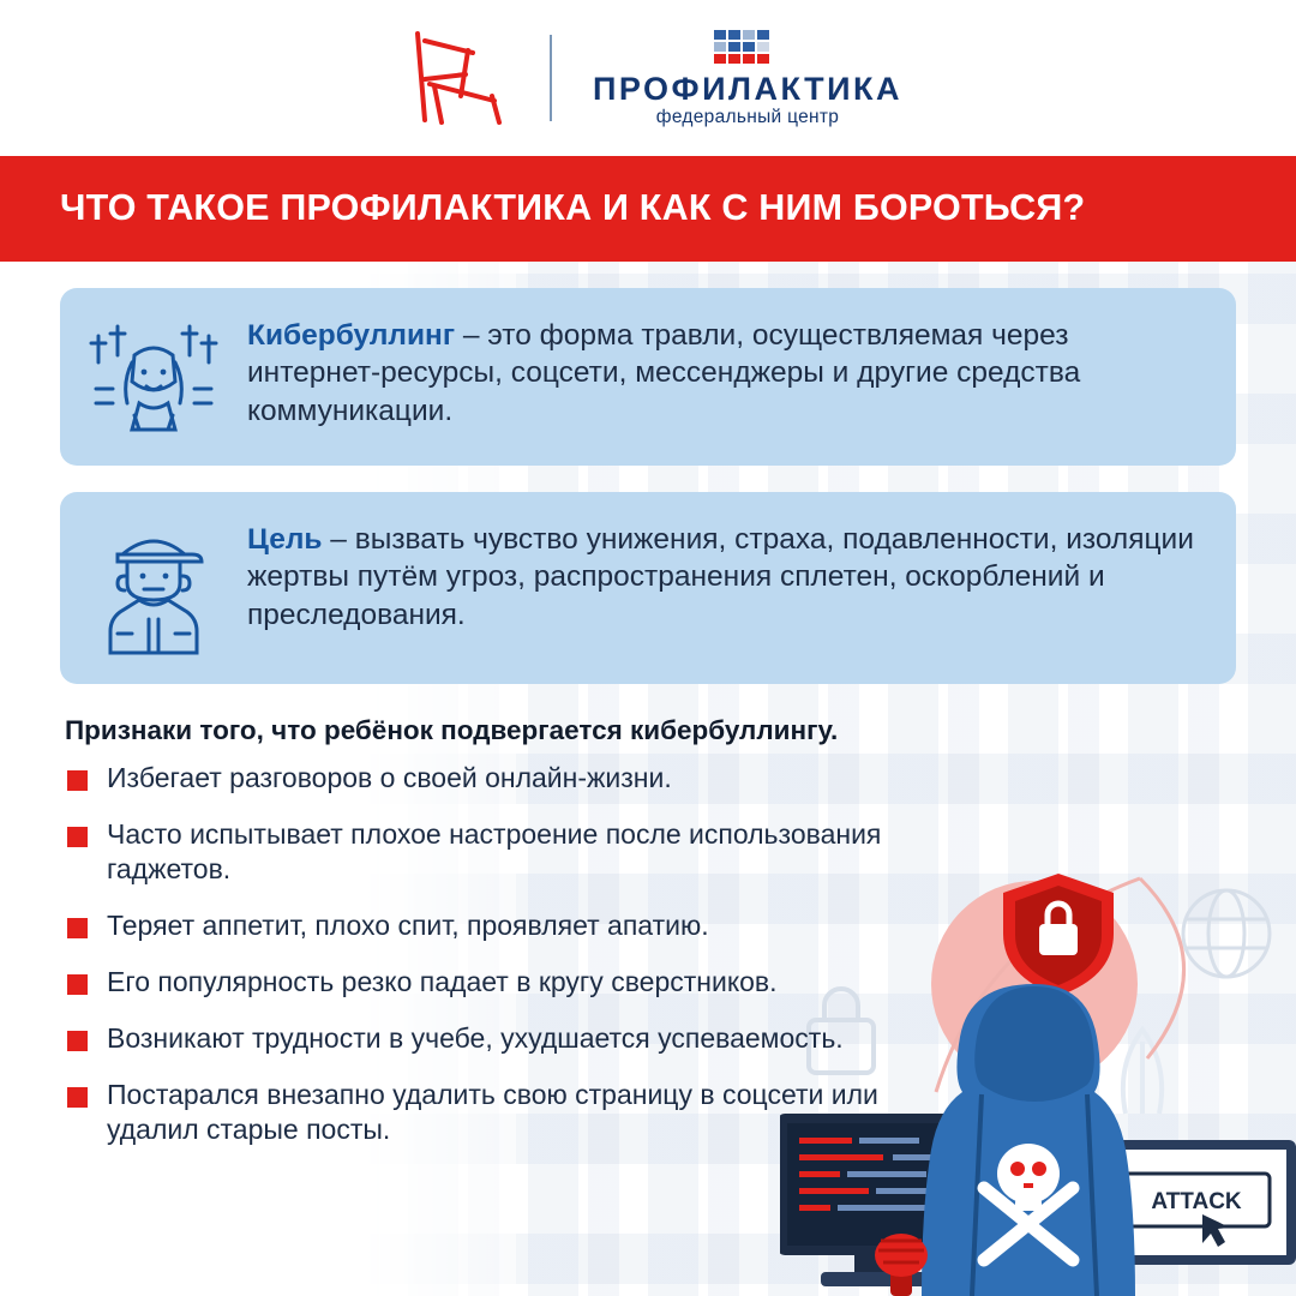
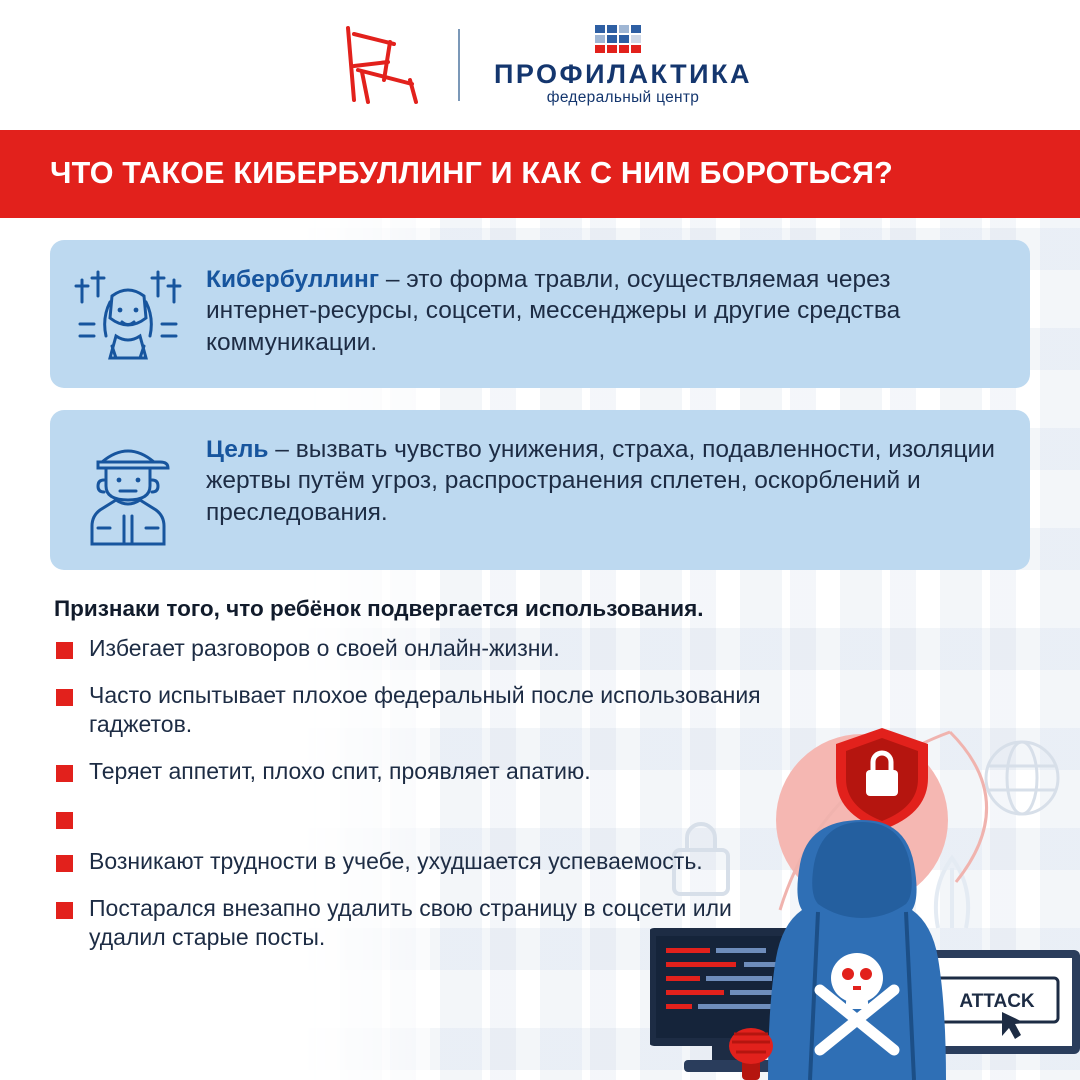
  ПРОФИЛАКТИКА
  федеральный центр
- ЧТО ТАКОЕ ПРОФИЛАКТИКА И КАК С НИМ БОРОТЬСЯ?
+ ЧТО ТАКОЕ КИБЕРБУЛЛИНГ И КАК С НИМ БОРОТЬСЯ?
  Кибербуллинг – это форма травли, осуществляемая через интернет-ресурсы, соцсети, мессенджеры и другие средства коммуникации.
  Цель – вызвать чувство унижения, страха, подавленности, изоляции жертвы путём угроз, распространения сплетен, оскорблений и преследования.
- Признаки того, что ребёнок подвергается кибербуллингу.
+ Признаки того, что ребёнок подвергается использования.
  Избегает разговоров о своей онлайн-жизни.
- Часто испытывает плохое настроение после использования гаджетов.
+ Часто испытывает плохое федеральный после использования гаджетов.
  Теряет аппетит, плохо спит, проявляет апатию.
- Его популярность резко падает в кругу сверстников.
  Возникают трудности в учебе, ухудшается успеваемость.
  Постарался внезапно удалить свою страницу в соцсети или удалил старые посты.
  ATTACK
